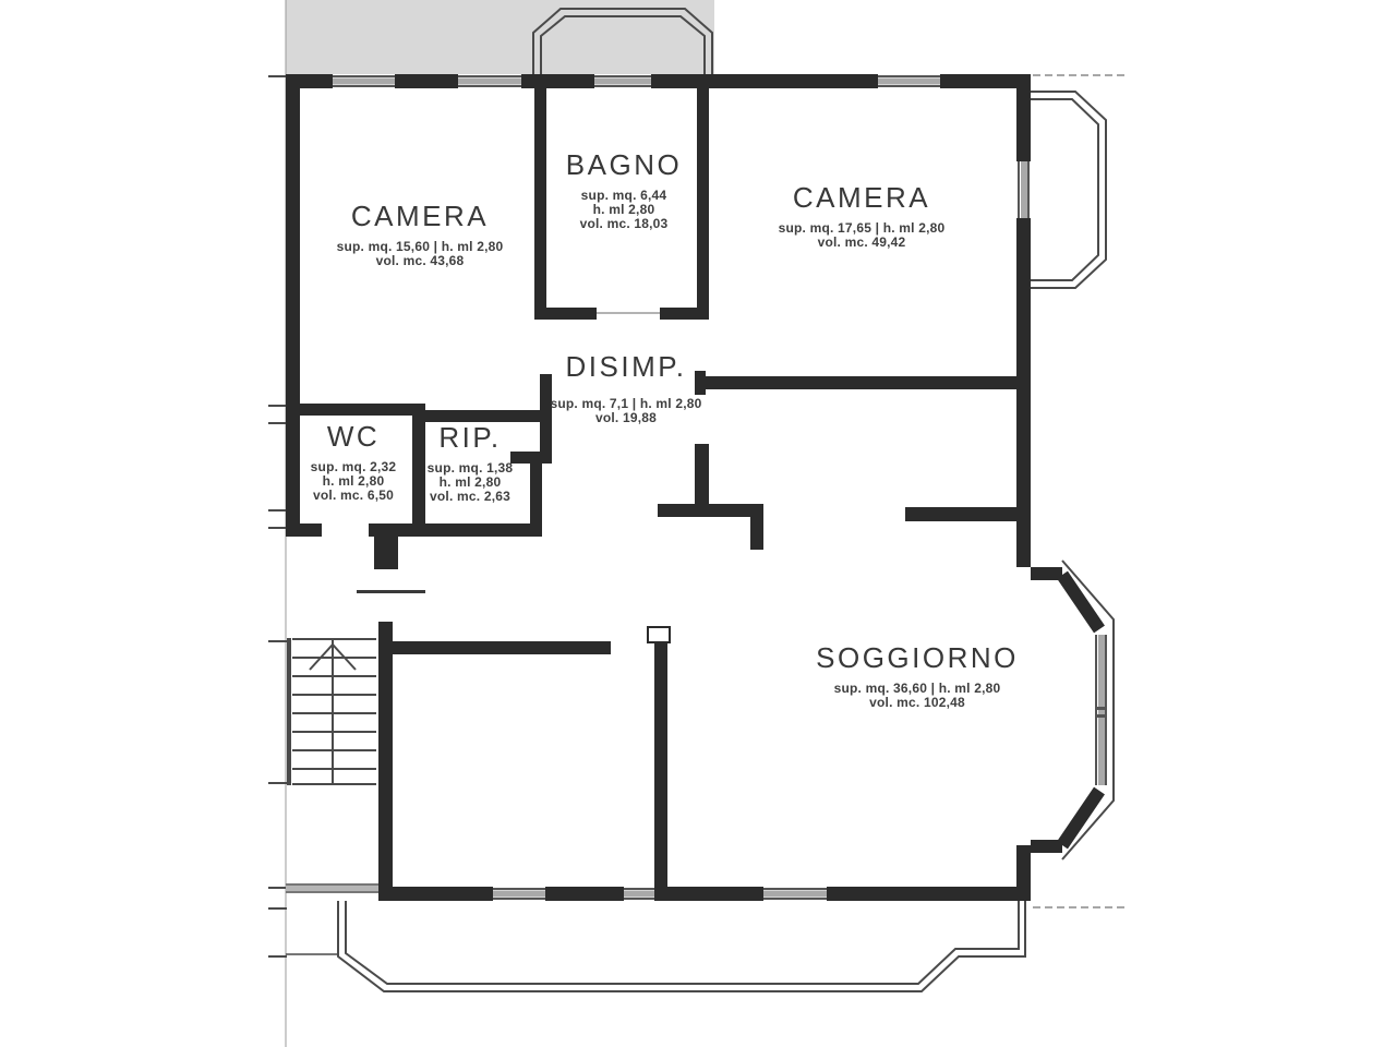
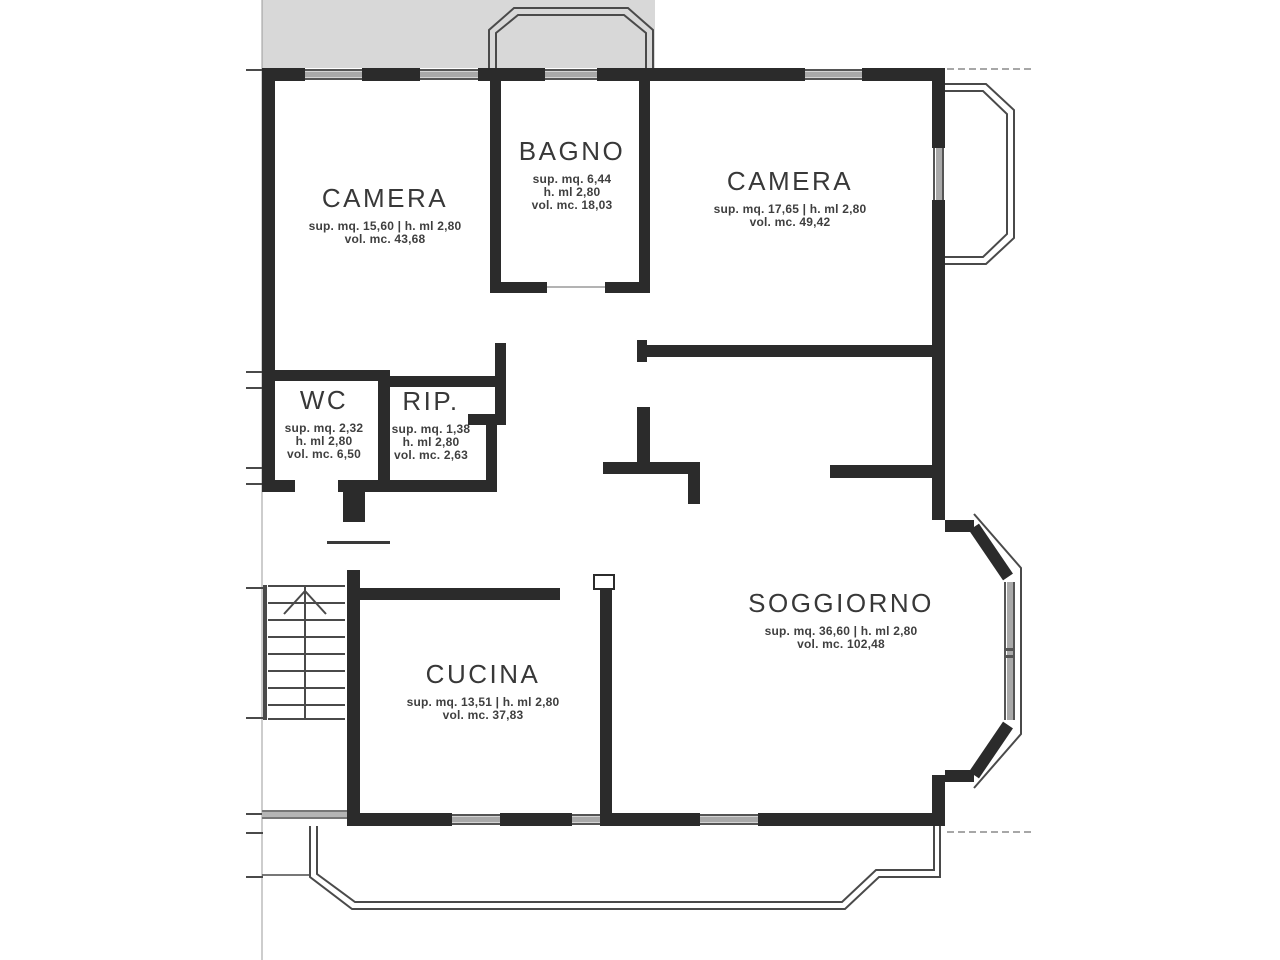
  CAMERA
  sup. mq. 15,60 | h. ml 2,80
  vol. mc. 43,68
  BAGNO
  sup. mq. 6,44
  h. ml 2,80
  vol. mc. 18,03
  CAMERA
  sup. mq. 17,65 | h. ml 2,80
  vol. mc. 49,42
- DISIMP.
- sup. mq. 7,1 | h. ml 2,80
- vol. 19,88
  WC
  sup. mq. 2,32
  h. ml 2,80
  vol. mc. 6,50
  RIP.
  sup. mq. 1,38
  h. ml 2,80
  vol. mc. 2,63
+ CUCINA
+ sup. mq. 13,51 | h. ml 2,80
+ vol. mc. 37,83
  SOGGIORNO
  sup. mq. 36,60 | h. ml 2,80
  vol. mc. 102,48
